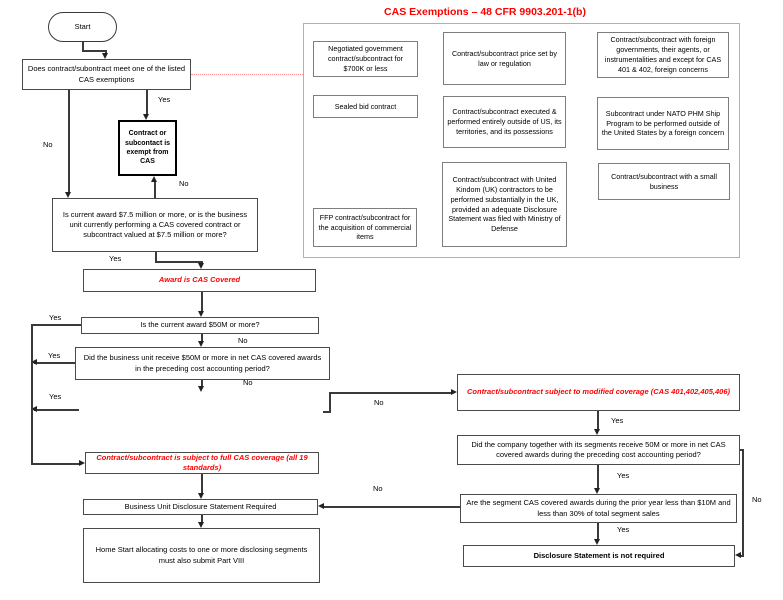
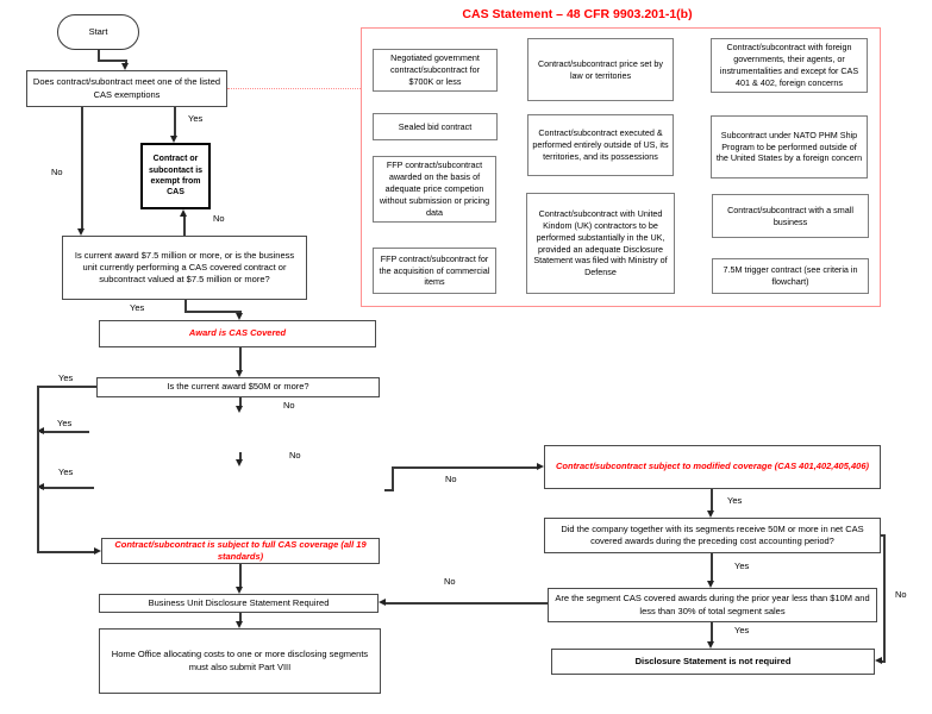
- CAS Exemptions – 48 CFR 9903.201-1(b)
+ CAS Statement – 48 CFR 9903.201-1(b)
  Negotiated government contract/subcontract for $700K or less
  Sealed bid contract
+ FFP contract/subcontract awarded on the basis of adequate price competion without submission or pricing data
  FFP contract/subcontract for the acquisition of commercial items
- Contract/subcontract price set by law or regulation
+ Contract/subcontract price set by law or territories
  Contract/subcontract executed & performed entirely outside of US, its territories, and its possessions
  Contract/subcontract with United Kindom (UK) contractors to be performed substantially in the UK, provided an adequate Disclosure Statement was filed with Ministry of Defense
  Contract/subcontract with foreign governments, their agents, or instrumentalities and except for CAS 401 & 402, foreign concerns
  Subcontract under NATO PHM Ship Program to be performed outside of the United States by a foreign concern
  Contract/subcontract with a small business
+ 7.5M trigger contract (see criteria in flowchart)
  Start
  Does contract/subontract meet one of the listed CAS exemptions
  Is current award $7.5 million or more, or is the business unit currently performing a CAS covered contract or subcontract valued at $7.5 million or more?
  Award is CAS Covered
  Is the current award $50M or more?
- Did the business unit receive $50M or more in net CAS covered awards in the preceding cost accounting period?
  Contract/subcontract is subject to full CAS coverage (all 19 standards)
  Business Unit Disclosure Statement Required
- Home Start allocating costs to one or more disclosing segments must also submit Part VIII
+ Home Office allocating costs to one or more disclosing segments must also submit Part VIII
  Contract/subcontract subject to modified coverage (CAS 401,402,405,406)
  Did the company together with its segments receive 50M or more in net CAS covered awards during the preceding cost accounting period?
  Are the segment CAS covered awards during the prior year less than $10M and less than 30% of total segment sales
  Disclosure Statement is not required
  Yes
  No
  No
  Yes
  Yes
  No
  Yes
  No
  Yes
  No
  Yes
  Yes
  No
  Yes
  No
